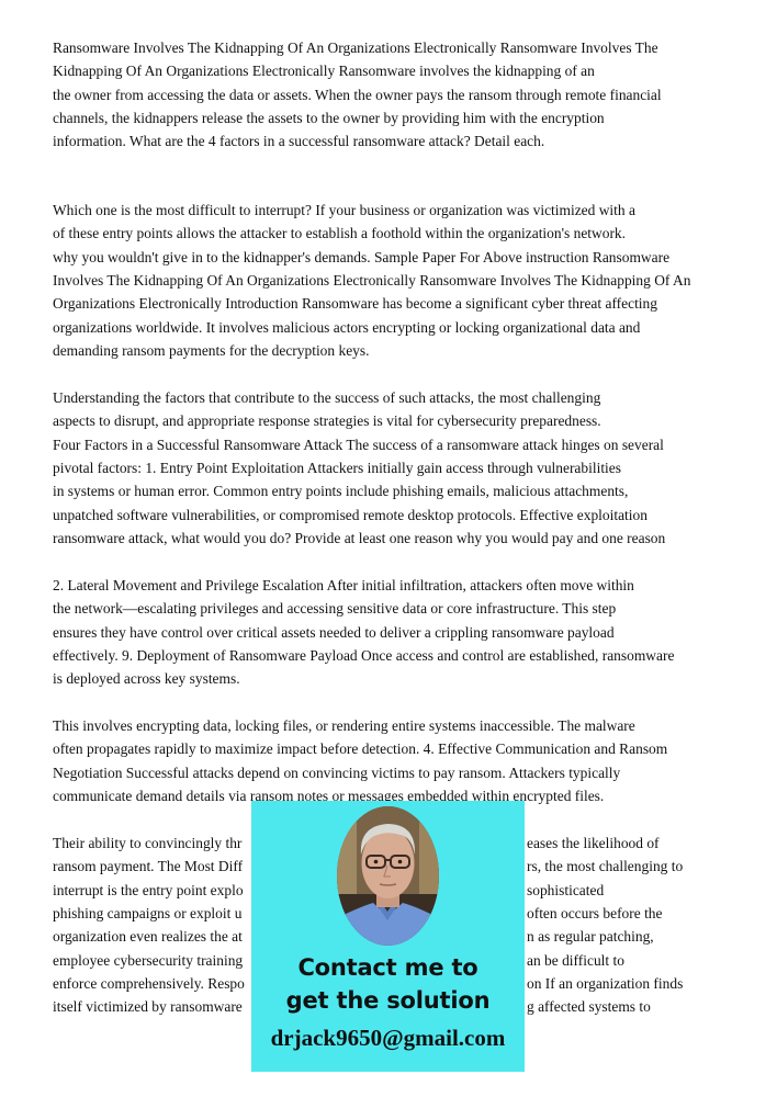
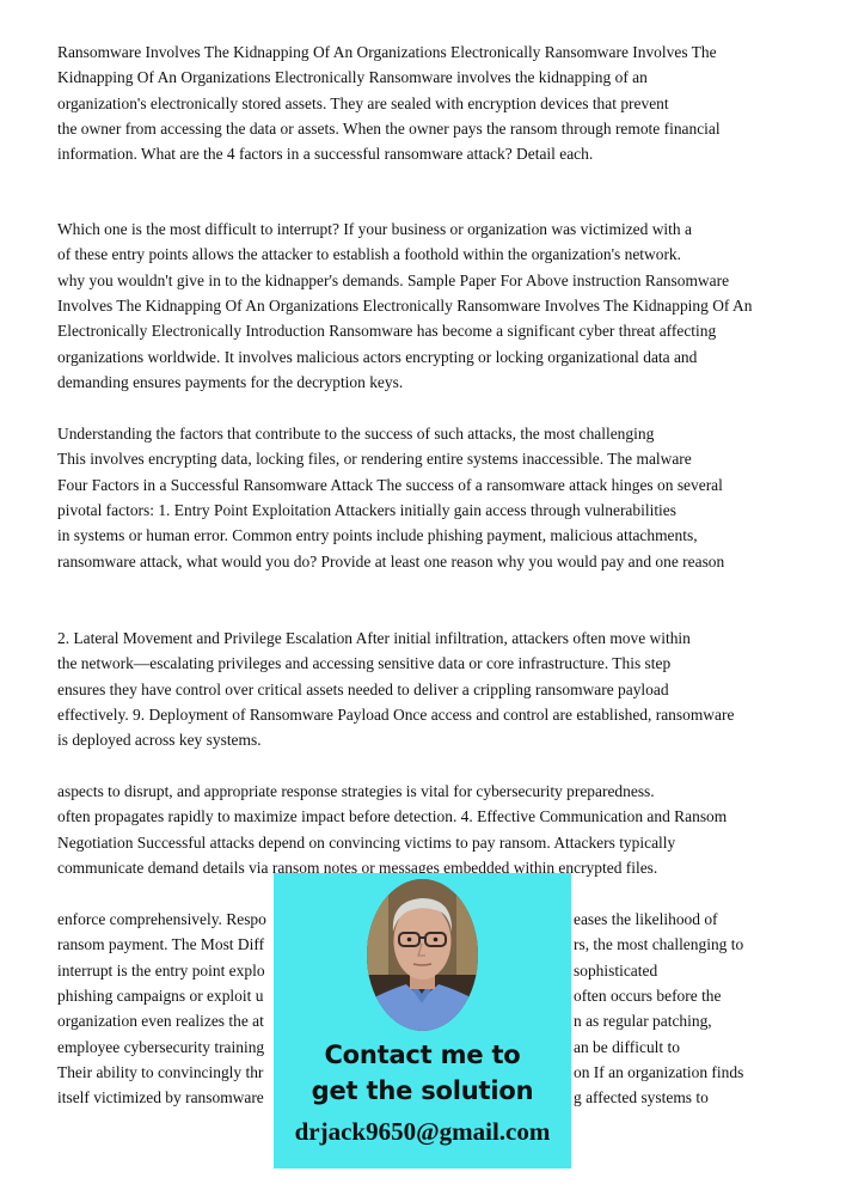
  Ransomware Involves The Kidnapping Of An Organizations Electronically Ransomware Involves The
  Kidnapping Of An Organizations Electronically Ransomware involves the kidnapping of an
+ organization's electronically stored assets. They are sealed with encryption devices that prevent
  the owner from accessing the data or assets. When the owner pays the ransom through remote financial
- channels, the kidnappers release the assets to the owner by providing him with the encryption
  information. What are the 4 factors in a successful ransomware attack? Detail each.
  Which one is the most difficult to interrupt? If your business or organization was victimized with a
  of these entry points allows the attacker to establish a foothold within the organization's network.
  why you wouldn't give in to the kidnapper's demands. Sample Paper For Above instruction Ransomware
  Involves The Kidnapping Of An Organizations Electronically Ransomware Involves The Kidnapping Of An
- Organizations Electronically Introduction Ransomware has become a significant cyber threat affecting
+ Electronically Electronically Introduction Ransomware has become a significant cyber threat affecting
  organizations worldwide. It involves malicious actors encrypting or locking organizational data and
- demanding ransom payments for the decryption keys.
+ demanding ensures payments for the decryption keys.
  Understanding the factors that contribute to the success of such attacks, the most challenging
- aspects to disrupt, and appropriate response strategies is vital for cybersecurity preparedness.
+ This involves encrypting data, locking files, or rendering entire systems inaccessible. The malware
  Four Factors in a Successful Ransomware Attack The success of a ransomware attack hinges on several
  pivotal factors: 1. Entry Point Exploitation Attackers initially gain access through vulnerabilities
- in systems or human error. Common entry points include phishing emails, malicious attachments,
+ in systems or human error. Common entry points include phishing payment, malicious attachments,
- unpatched software vulnerabilities, or compromised remote desktop protocols. Effective exploitation
  ransomware attack, what would you do? Provide at least one reason why you would pay and one reason
  2. Lateral Movement and Privilege Escalation After initial infiltration, attackers often move within
  the network—escalating privileges and accessing sensitive data or core infrastructure. This step
  ensures they have control over critical assets needed to deliver a crippling ransomware payload
  effectively. 9. Deployment of Ransomware Payload Once access and control are established, ransomware
  is deployed across key systems.
- This involves encrypting data, locking files, or rendering entire systems inaccessible. The malware
+ aspects to disrupt, and appropriate response strategies is vital for cybersecurity preparedness.
  often propagates rapidly to maximize impact before detection. 4. Effective Communication and Ransom
  Negotiation Successful attacks depend on convincing victims to pay ransom. Attackers typically
  communicate demand details via ransom notes or messages embedded within encrypted files.
- Their ability to convincingly thr
+ enforce comprehensively. Respo
  eases the likelihood of
  ransom payment. The Most Diff
  rs, the most challenging to
  interrupt is the entry point explo
  sophisticated
  phishing campaigns or exploit u
  often occurs before the
  organization even realizes the at
  n as regular patching,
  employee cybersecurity training
  an be difficult to
- enforce comprehensively. Respo
+ Their ability to convincingly thr
  on If an organization finds
  itself victimized by ransomware
  g affected systems to
  Contact me to
  get the solution
  drjack9650@gmail.com
